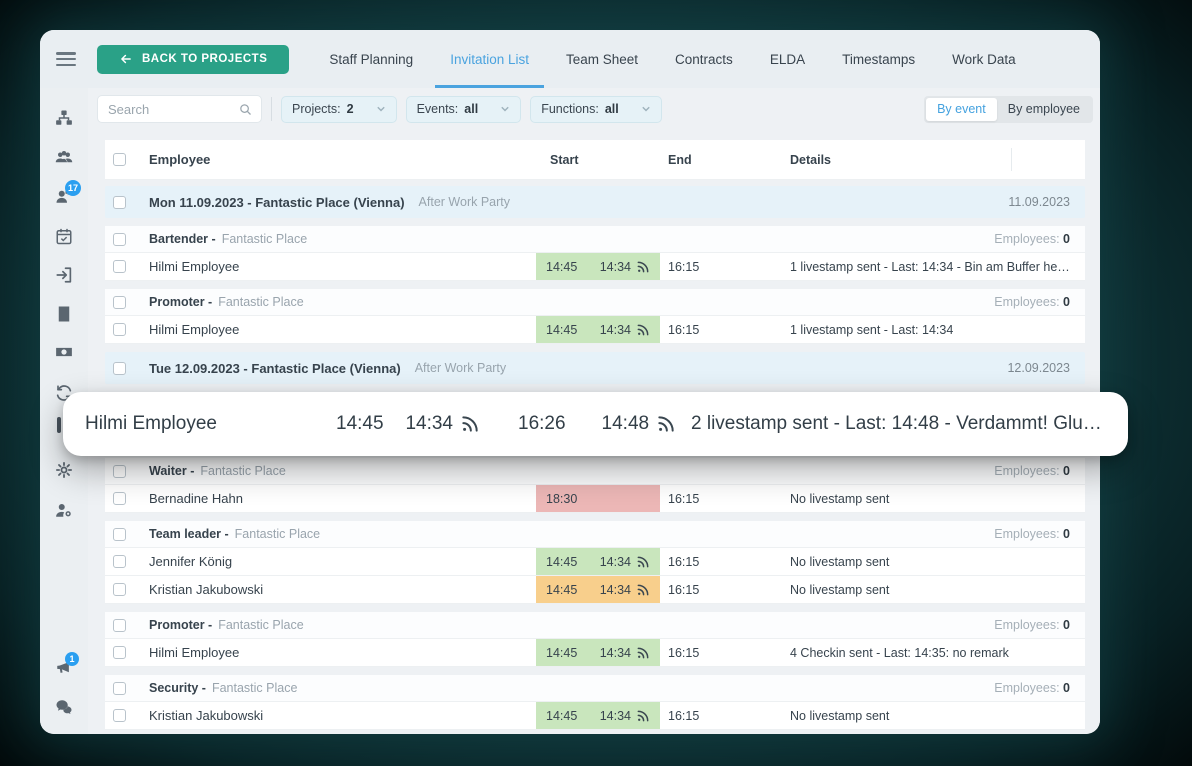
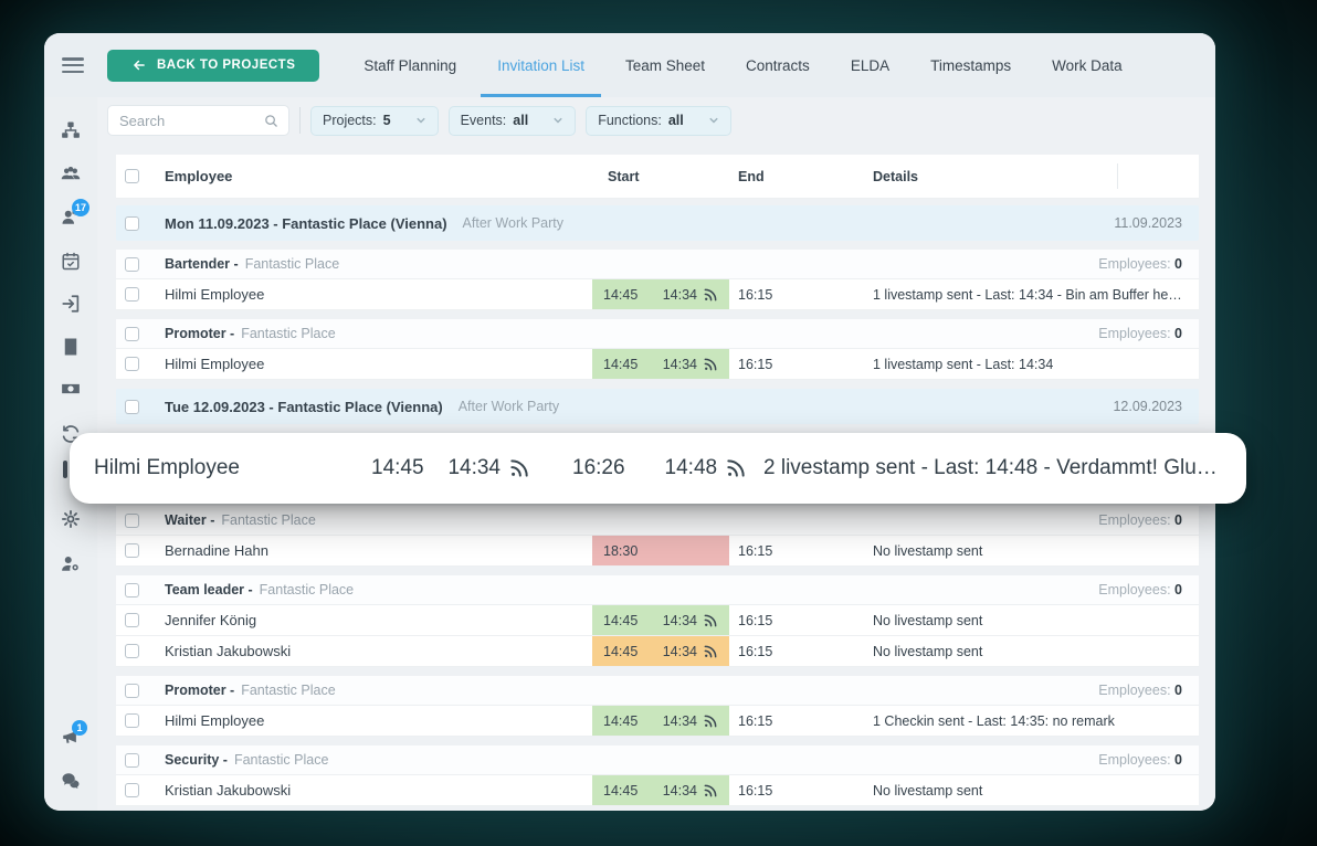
  BACK TO PROJECTS
  Staff Planning
  Invitation List
  Team Sheet
  Contracts
  ELDA
  Timestamps
  Work Data
  17
  1
  Search
  Projects:
- 2
+ 5
  Events:
  all
  Functions:
  all
- By event
- By employee
  Employee
  Start
  End
  Details
  Mon 11.09.2023 - Fantastic Place (Vienna)
  After Work Party
  11.09.2023
  Bartender -
  Fantastic Place
  Employees: 0
  Hilmi Employee
  14:45
  14:34
  16:15
  1 livestamp sent - Last: 14:34 - Bin am Buffer herrich.
  Promoter -
  Fantastic Place
  Employees: 0
  Hilmi Employee
  14:45
  14:34
  16:15
  1 livestamp sent - Last: 14:34
  Tue 12.09.2023 - Fantastic Place (Vienna)
  After Work Party
  12.09.2023
  Waiter -
  Fantastic Place
  Employees: 0
  Bernadine Hahn
  18:30
  16:15
  No livestamp sent
  Team leader -
  Fantastic Place
  Employees: 0
  Jennifer König
  14:45
  14:34
  16:15
  No livestamp sent
  Kristian Jakubowski
  14:45
  14:34
  16:15
  No livestamp sent
  Promoter -
  Fantastic Place
  Employees: 0
  Hilmi Employee
  14:45
  14:34
  16:15
- 4 Checkin sent - Last: 14:35: no remark
+ 1 Checkin sent - Last: 14:35: no remark
  Security -
  Fantastic Place
  Employees: 0
  Kristian Jakubowski
  14:45
  14:34
  16:15
  No livestamp sent
  Hilmi Employee
  14:45
  14:34
  16:26
  14:48
  2 livestamp sent - Last: 14:48 - Verdammt! Gluhwei.
